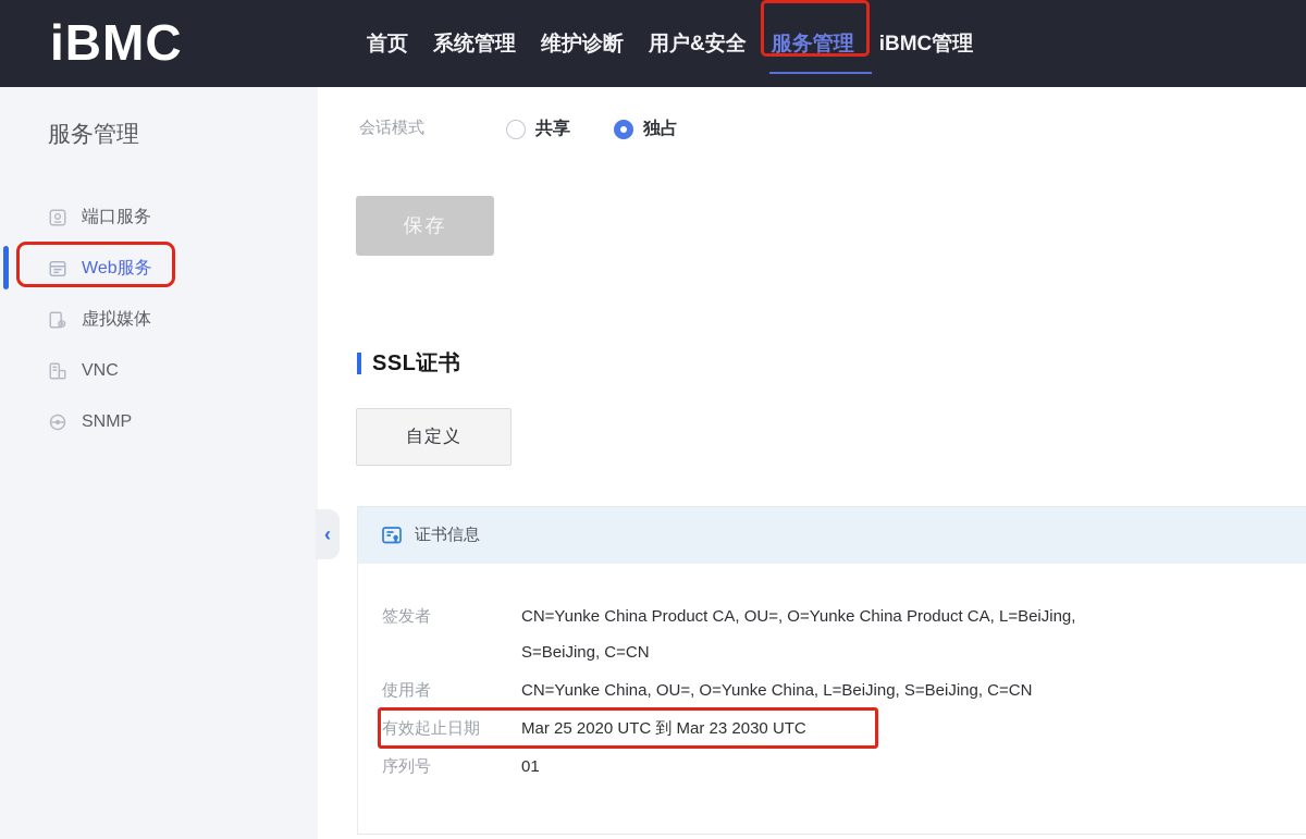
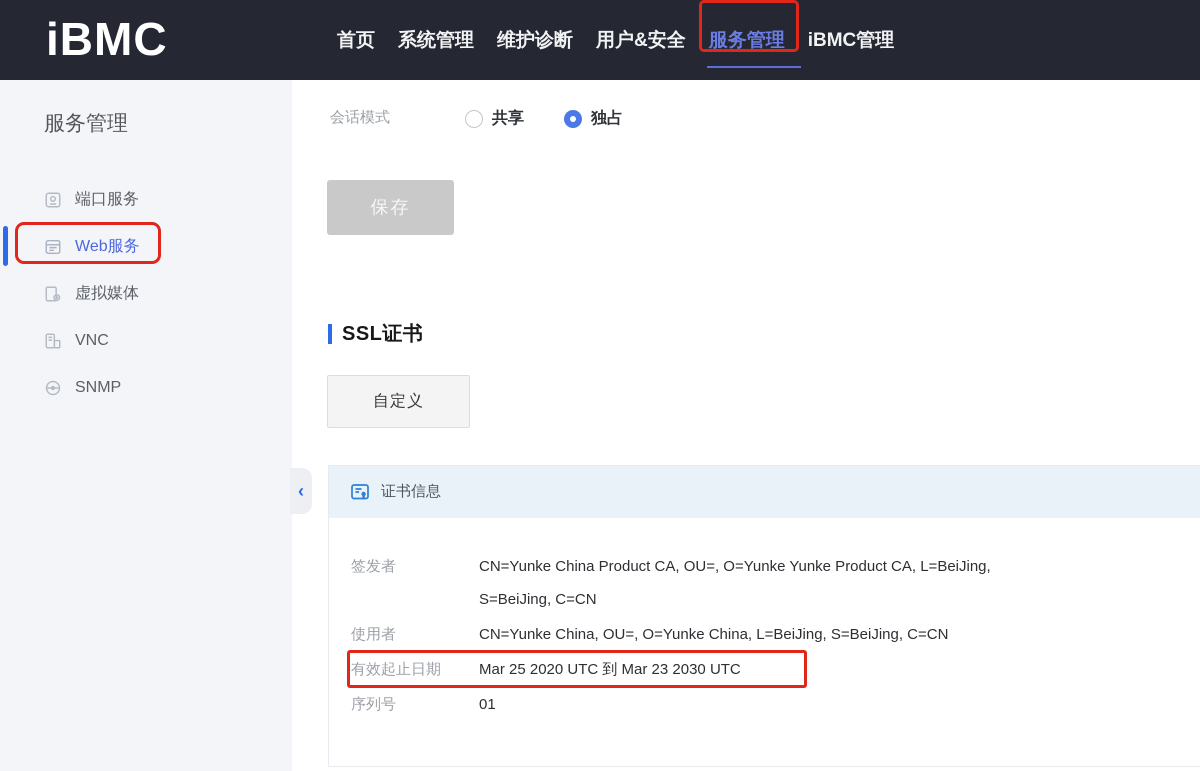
  iBMC
  首页
  系统管理
  维护诊断
  用户&安全
  服务管理
  iBMC管理
  服务管理
  端口服务
  Web服务
  虚拟媒体
  VNC
  SNMP
  ‹
  会话模式
  共享
  独占
  保存
  SSL证书
  自定义
  证书信息
  签发者
- CN=Yunke China Product CA, OU=, O=Yunke China Product CA, L=BeiJing, S=BeiJing, C=CN
+ CN=Yunke China Product CA, OU=, O=Yunke Yunke Product CA, L=BeiJing, S=BeiJing, C=CN
  使用者
  CN=Yunke China, OU=, O=Yunke China, L=BeiJing, S=BeiJing, C=CN
  有效起止日期
  Mar 25 2020 UTC 到 Mar 23 2030 UTC
  序列号
  01
